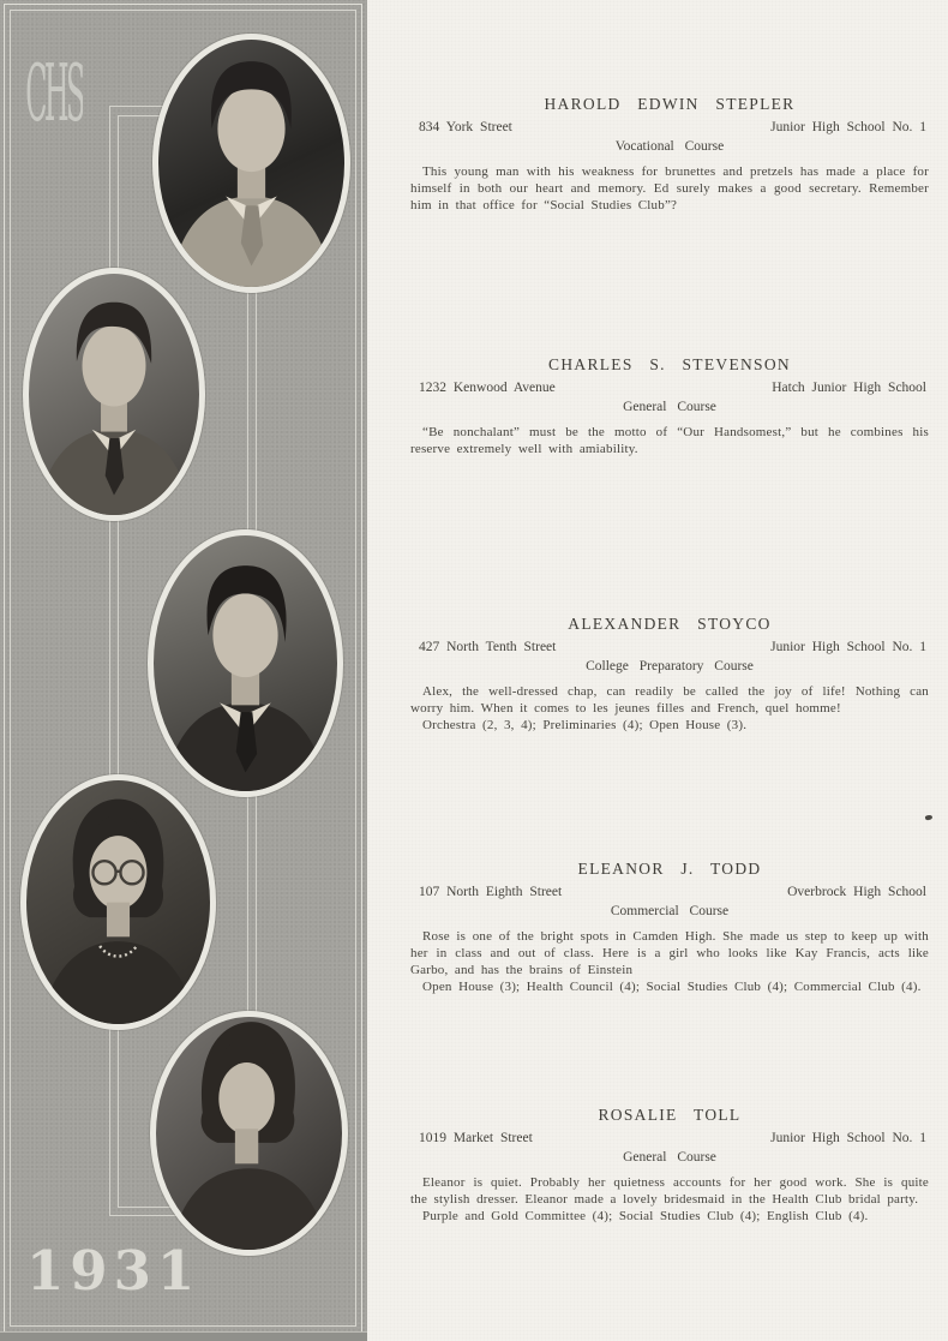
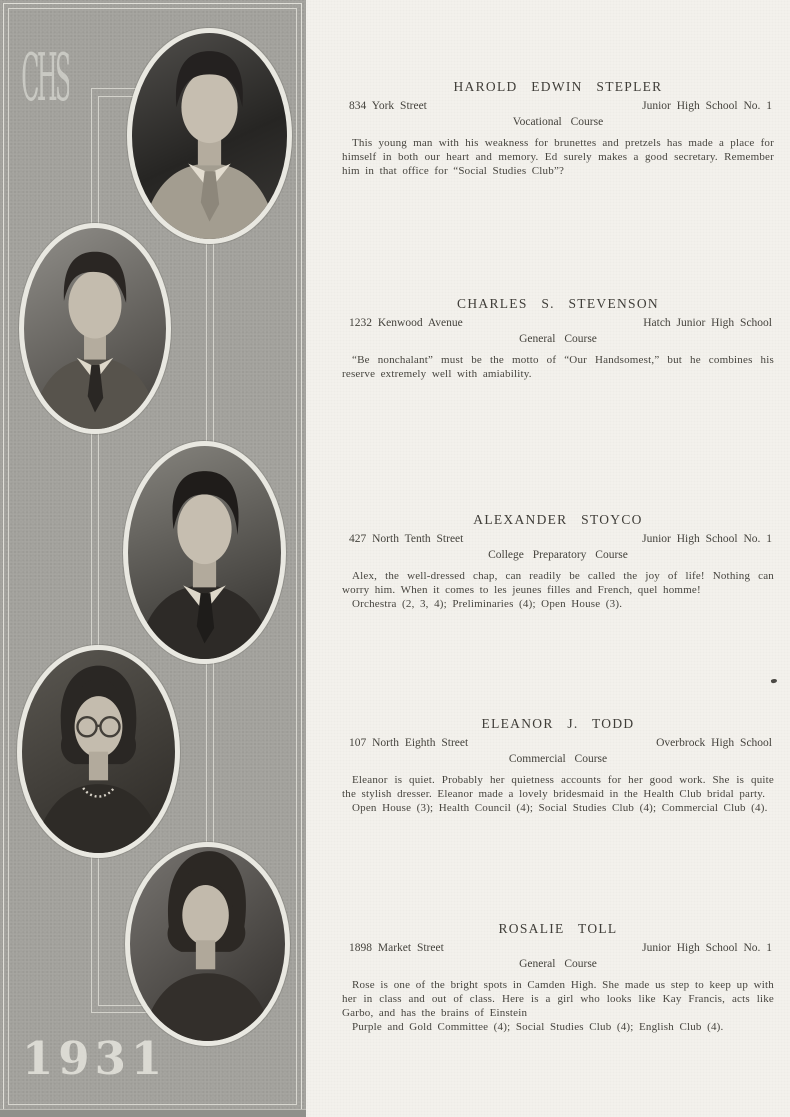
  CHS
  1931
  HAROLD EDWIN STEPLER
  834 York Street
  Junior High School No. 1
  Vocational Course
  This young man with his weakness for brunettes and pretzels has made a place for himself in both our heart and memory. Ed surely makes a good secretary. Remember him in that office for “Social Studies Club”?
  CHARLES S. STEVENSON
  1232 Kenwood Avenue
  Hatch Junior High School
  General Course
  “Be nonchalant” must be the motto of “Our Handsomest,” but he combines his reserve extremely well with amiability.
  ALEXANDER STOYCO
  427 North Tenth Street
  Junior High School No. 1
  College Preparatory Course
  Alex, the well-dressed chap, can readily be called the joy of life! Nothing can worry him. When it comes to les jeunes filles and French, quel homme!
  Orchestra (2, 3, 4); Preliminaries (4); Open House (3).
  ELEANOR J. TODD
  107 North Eighth Street
  Overbrock High School
  Commercial Course
- Rose is one of the bright spots in Camden High. She made us step to keep up with her in class and out of class. Here is a girl who looks like Kay Francis, acts like Garbo, and has the brains of Einstein
+ Eleanor is quiet. Probably her quietness accounts for her good work. She is quite the stylish dresser. Eleanor made a lovely bridesmaid in the Health Club bridal party.
  Open House (3); Health Council (4); Social Studies Club (4); Commercial Club (4).
  ROSALIE TOLL
- 1019 Market Street
+ 1898 Market Street
  Junior High School No. 1
  General Course
- Eleanor is quiet. Probably her quietness accounts for her good work. She is quite the stylish dresser. Eleanor made a lovely bridesmaid in the Health Club bridal party.
+ Rose is one of the bright spots in Camden High. She made us step to keep up with her in class and out of class. Here is a girl who looks like Kay Francis, acts like Garbo, and has the brains of Einstein
  Purple and Gold Committee (4); Social Studies Club (4); English Club (4).
